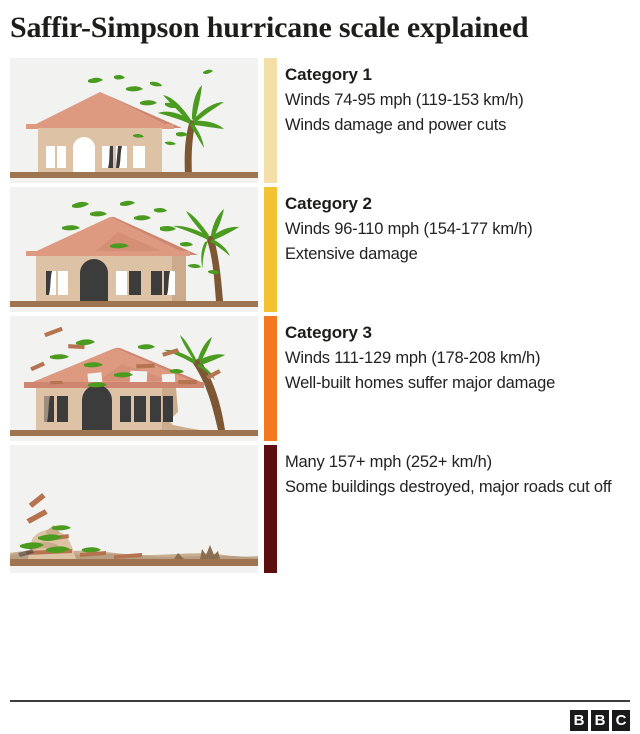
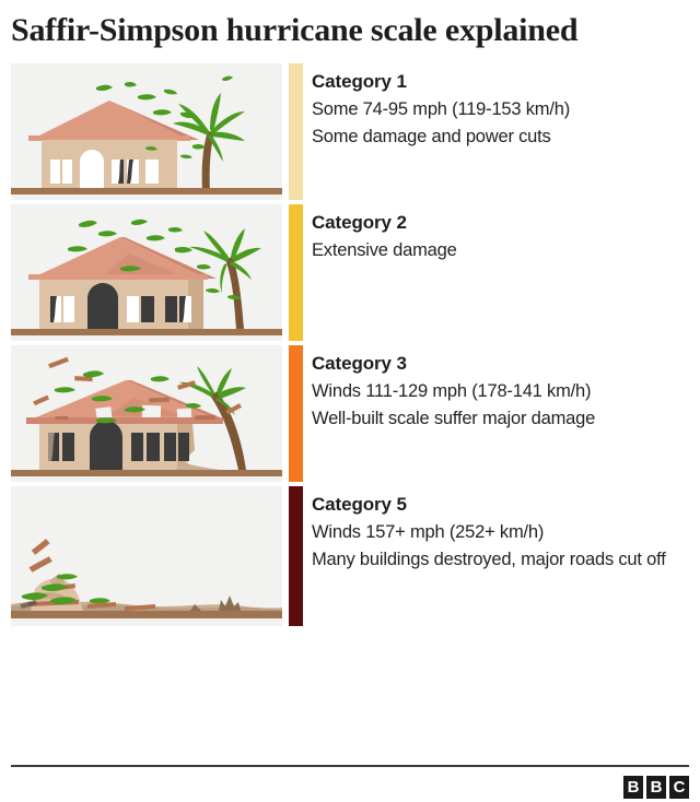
  Saffir-Simpson hurricane scale explained
  Category 1
- Winds 74-95 mph (119-153 km/h)
+ Some 74-95 mph (119-153 km/h)
- Winds damage and power cuts
+ Some damage and power cuts
  Category 2
- Winds 96-110 mph (154-177 km/h)
  Extensive damage
  Category 3
- Winds 111-129 mph (178-208 km/h)
+ Winds 111-129 mph (178-141 km/h)
- Well-built homes suffer major damage
+ Well-built scale suffer major damage
+ Category 5
- Many 157+ mph (252+ km/h)
+ Winds 157+ mph (252+ km/h)
- Some buildings destroyed, major roads cut off
+ Many buildings destroyed, major roads cut off
  B
  B
  C
